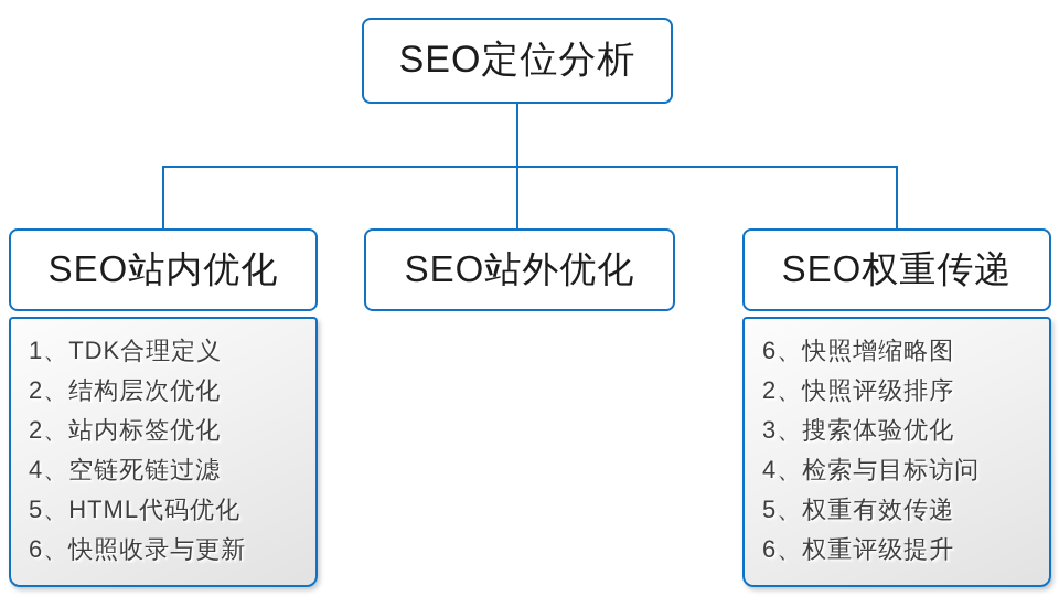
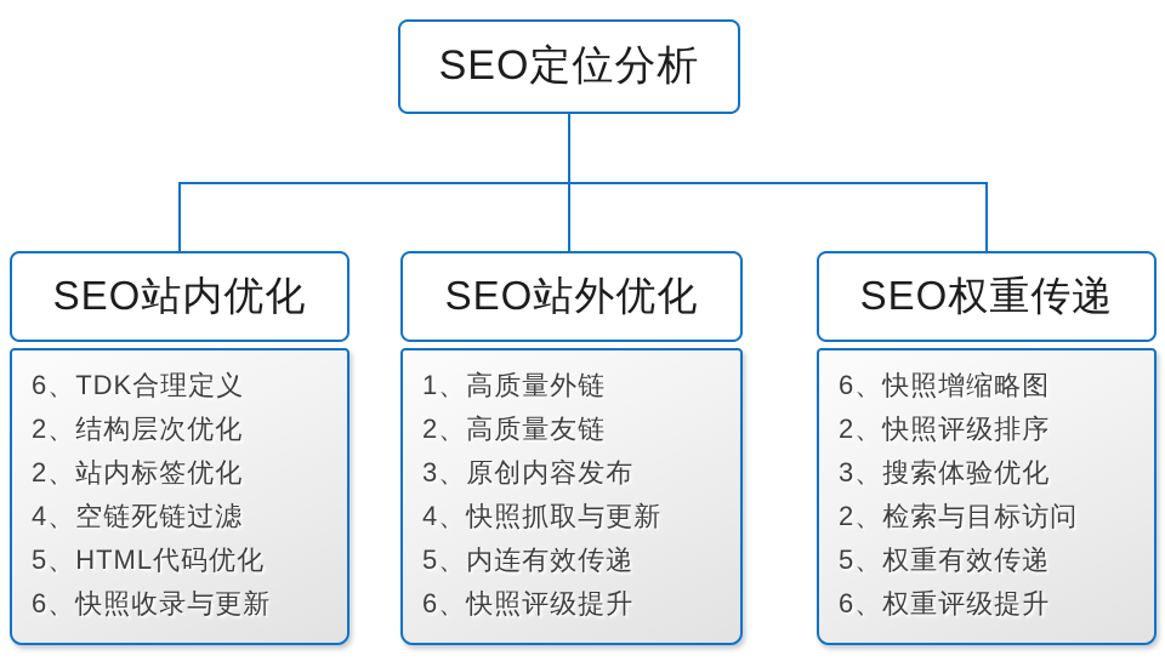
  SEO定位分析
  SEO站内优化
- 1、TDK合理定义
+ 6、TDK合理定义
  2、结构层次优化
  2、站内标签优化
  4、空链死链过滤
  5、HTML代码优化
  6、快照收录与更新
  SEO站外优化
+ 1、高质量外链
+ 2、高质量友链
+ 3、原创内容发布
+ 4、快照抓取与更新
+ 5、内连有效传递
+ 6、快照评级提升
  SEO权重传递
  6、快照增缩略图
  2、快照评级排序
  3、搜索体验优化
- 4、检索与目标访问
+ 2、检索与目标访问
  5、权重有效传递
  6、权重评级提升
